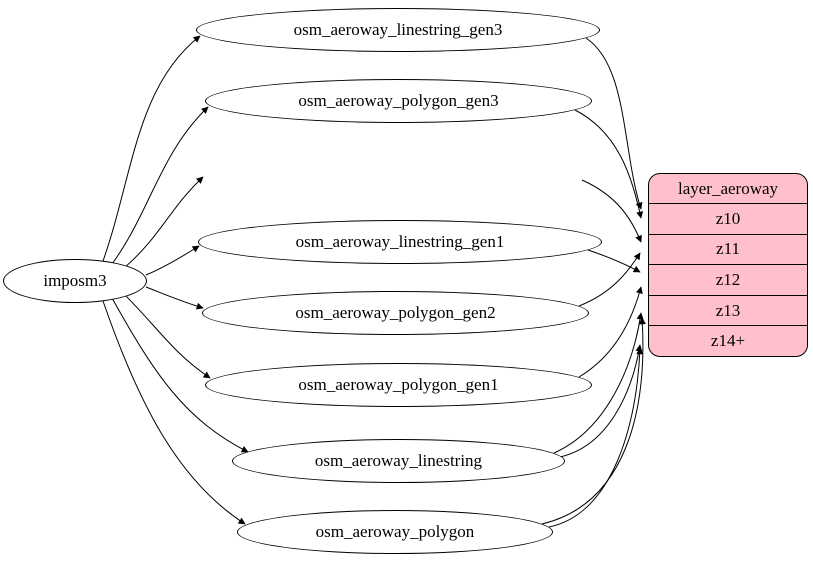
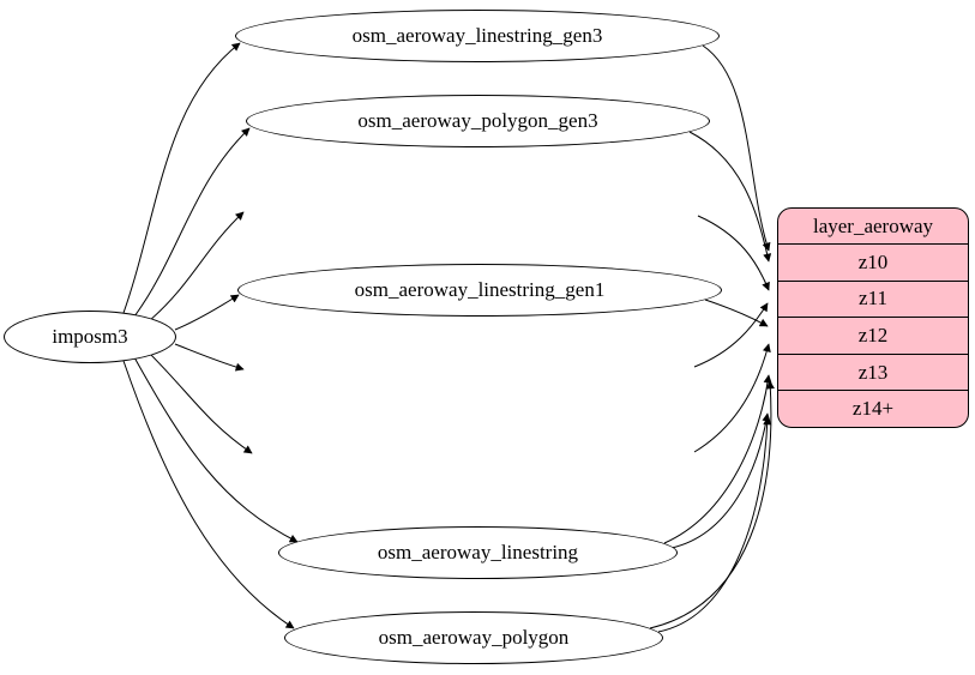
  imposm3
  osm_aeroway_linestring_gen3
  osm_aeroway_polygon_gen3
  osm_aeroway_linestring_gen1
- osm_aeroway_polygon_gen2
- osm_aeroway_polygon_gen1
  osm_aeroway_linestring
  osm_aeroway_polygon
  layer_aeroway
  z10
  z11
  z12
  z13
  z14+
